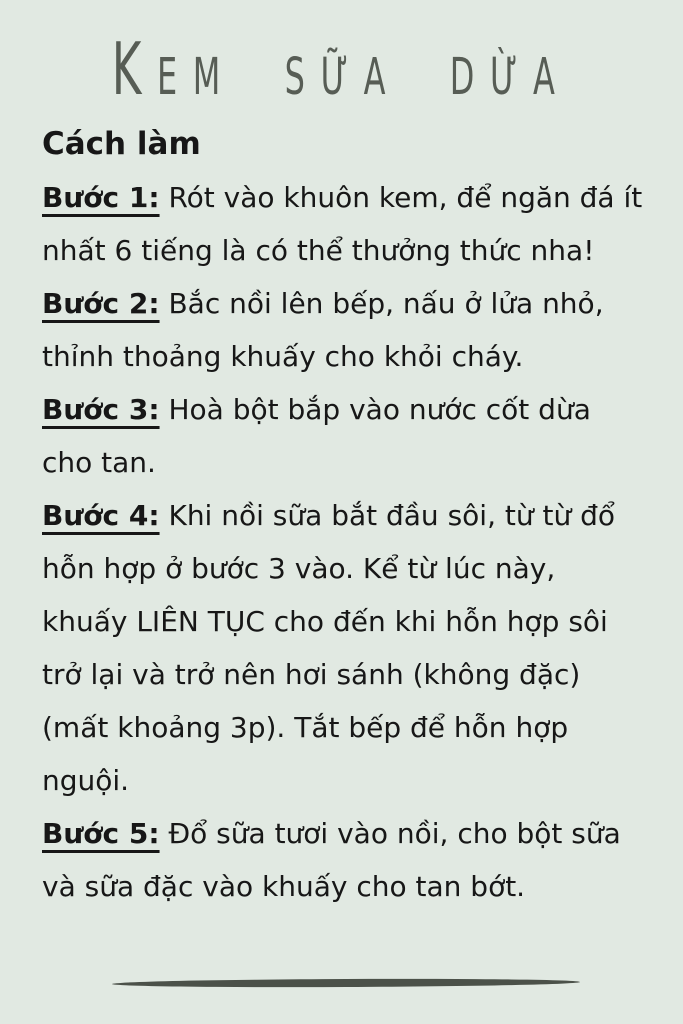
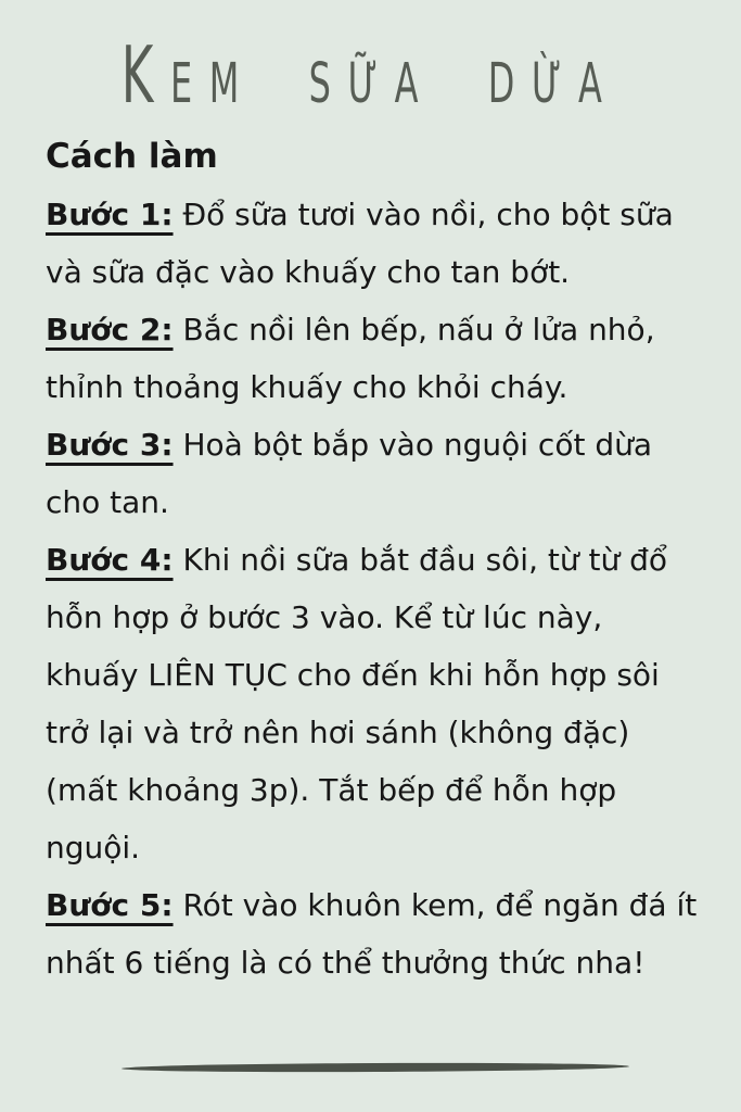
  Kem sữa dừa
  Cách làm
- Bước 1: Rót vào khuôn kem, để ngăn đá ít nhất 6 tiếng là có thể thưởng thức nha!
+ Bước 1: Đổ sữa tươi vào nồi, cho bột sữa và sữa đặc vào khuấy cho tan bớt.
  Bước 2: Bắc nồi lên bếp, nấu ở lửa nhỏ, thỉnh thoảng khuấy cho khỏi cháy.
- Bước 3: Hoà bột bắp vào nước cốt dừa cho tan.
+ Bước 3: Hoà bột bắp vào nguội cốt dừa cho tan.
  Bước 4: Khi nồi sữa bắt đầu sôi, từ từ đổ hỗn hợp ở bước 3 vào. Kể từ lúc này, khuấy LIÊN TỤC cho đến khi hỗn hợp sôi trở lại và trở nên hơi sánh (không đặc) (mất khoảng 3p). Tắt bếp để hỗn hợp nguội.
- Bước 5: Đổ sữa tươi vào nồi, cho bột sữa và sữa đặc vào khuấy cho tan bớt.
+ Bước 5: Rót vào khuôn kem, để ngăn đá ít nhất 6 tiếng là có thể thưởng thức nha!
